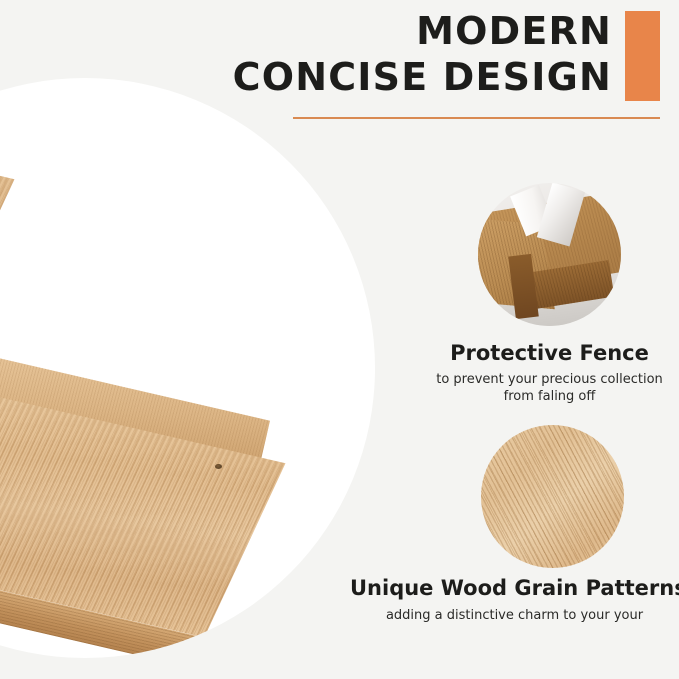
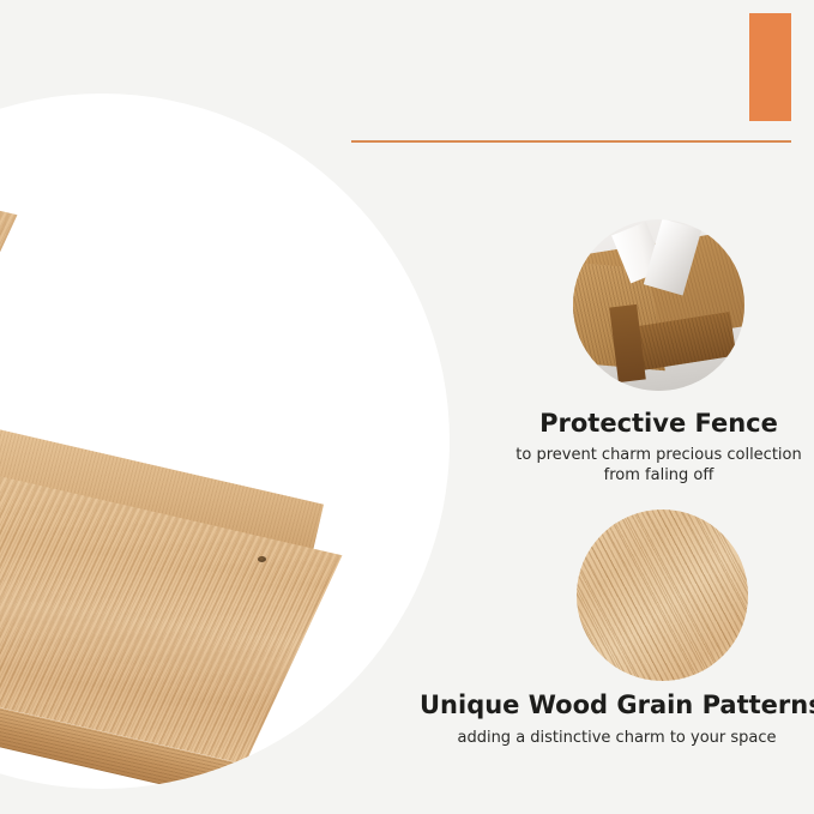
- MODERN
- CONCISE DESIGN
  Protective Fence
- to prevent your precious collection
+ to prevent charm precious collection
  from faling off
  Unique Wood Grain Pattern
- adding a distinctive charm to your your
+ adding a distinctive charm to your space
